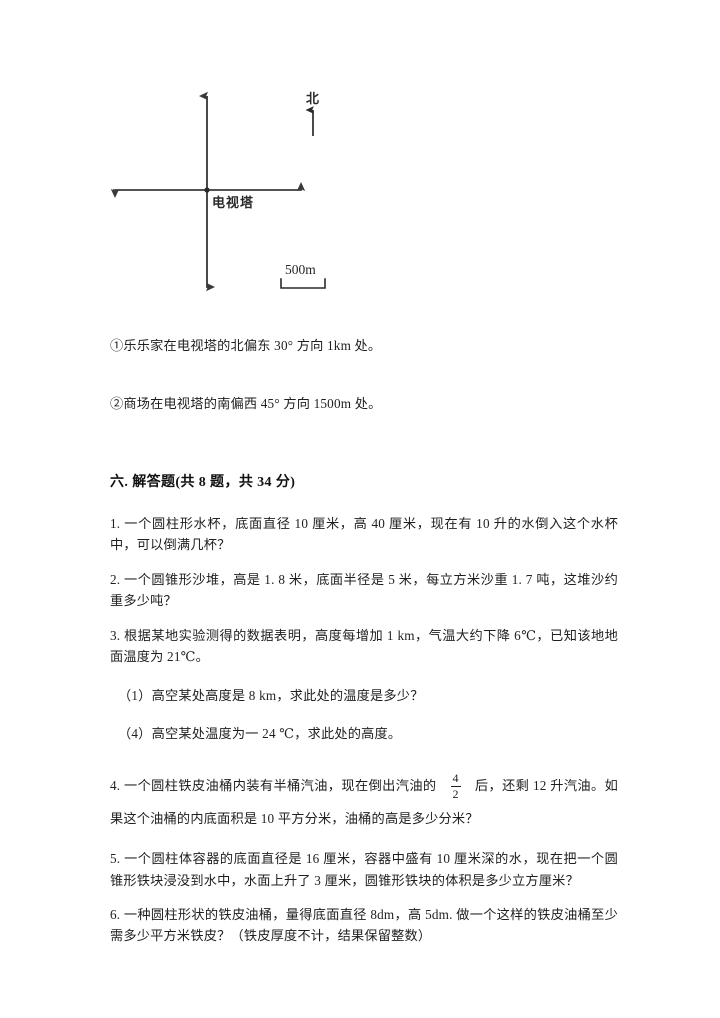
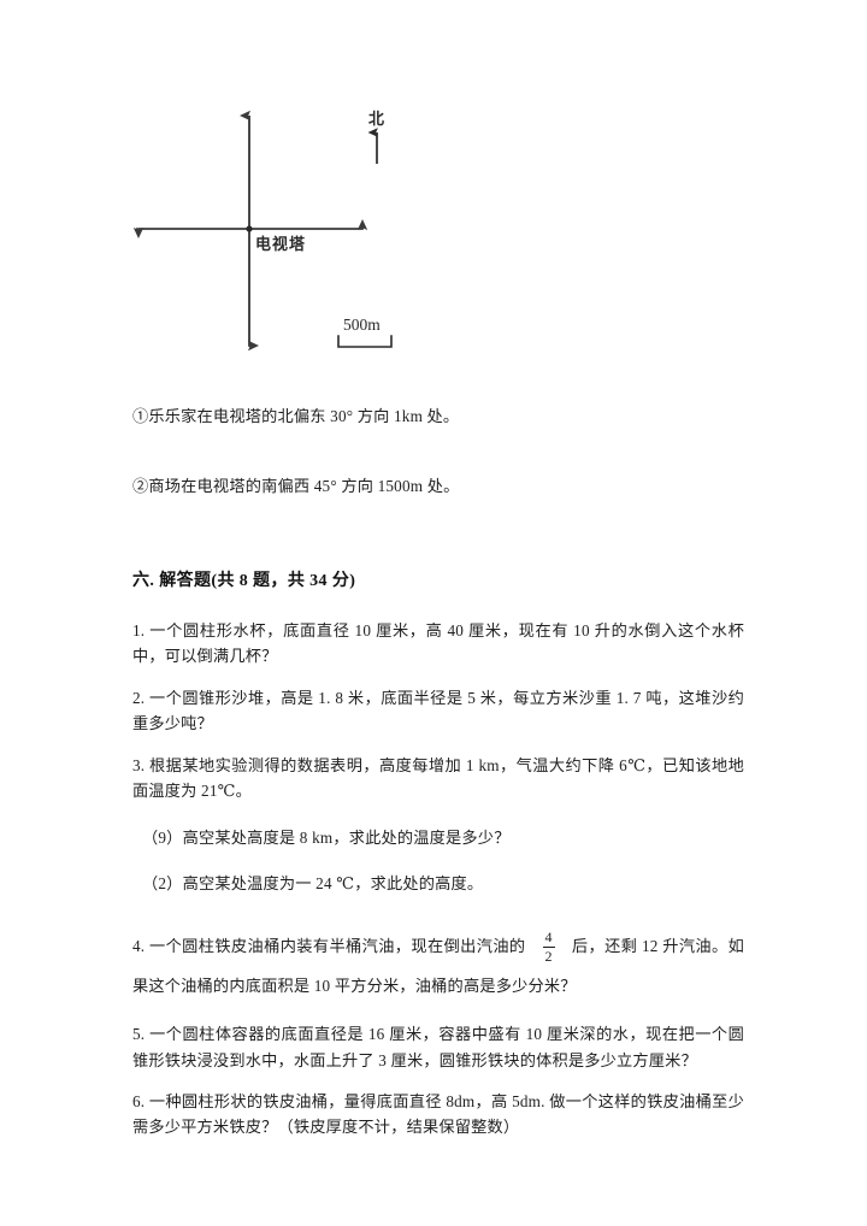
  北
  电视塔
  500m
  ①乐乐家在电视塔的北偏东 30° 方向 1km 处。
  ②商场在电视塔的南偏西 45° 方向 1500m 处。
  六. 解答题(共 8 题，共 34 分)
  1. 一个圆柱形水杯，底面直径 10 厘米，高 40 厘米，现在有 10 升的水倒入这个水杯中，可以倒满几杯？
  2. 一个圆锥形沙堆，高是 1. 8 米，底面半径是 5 米，每立方米沙重 1. 7 吨，这堆沙约重多少吨？
  3. 根据某地实验测得的数据表明，高度每增加 1 km，气温大约下降 6℃，已知该地地面温度为 21℃。
- （1）高空某处高度是 8 km，求此处的温度是多少？
+ （9）高空某处高度是 8 km，求此处的温度是多少？
- （4）高空某处温度为一 24 ℃，求此处的高度。
+ （2）高空某处温度为一 24 ℃，求此处的高度。
  4. 一个圆柱铁皮油桶内装有半桶汽油，现在倒出汽油的
  4
  2
  后，还剩 12 升汽油。如果这个油桶的内底面积是 10 平方分米，油桶的高是多少分米？
  5. 一个圆柱体容器的底面直径是 16 厘米，容器中盛有 10 厘米深的水，现在把一个圆锥形铁块浸没到水中，水面上升了 3 厘米，圆锥形铁块的体积是多少立方厘米？
  6. 一种圆柱形状的铁皮油桶，量得底面直径 8dm，高 5dm. 做一个这样的铁皮油桶至少需多少平方米铁皮？（铁皮厚度不计，结果保留整数）
